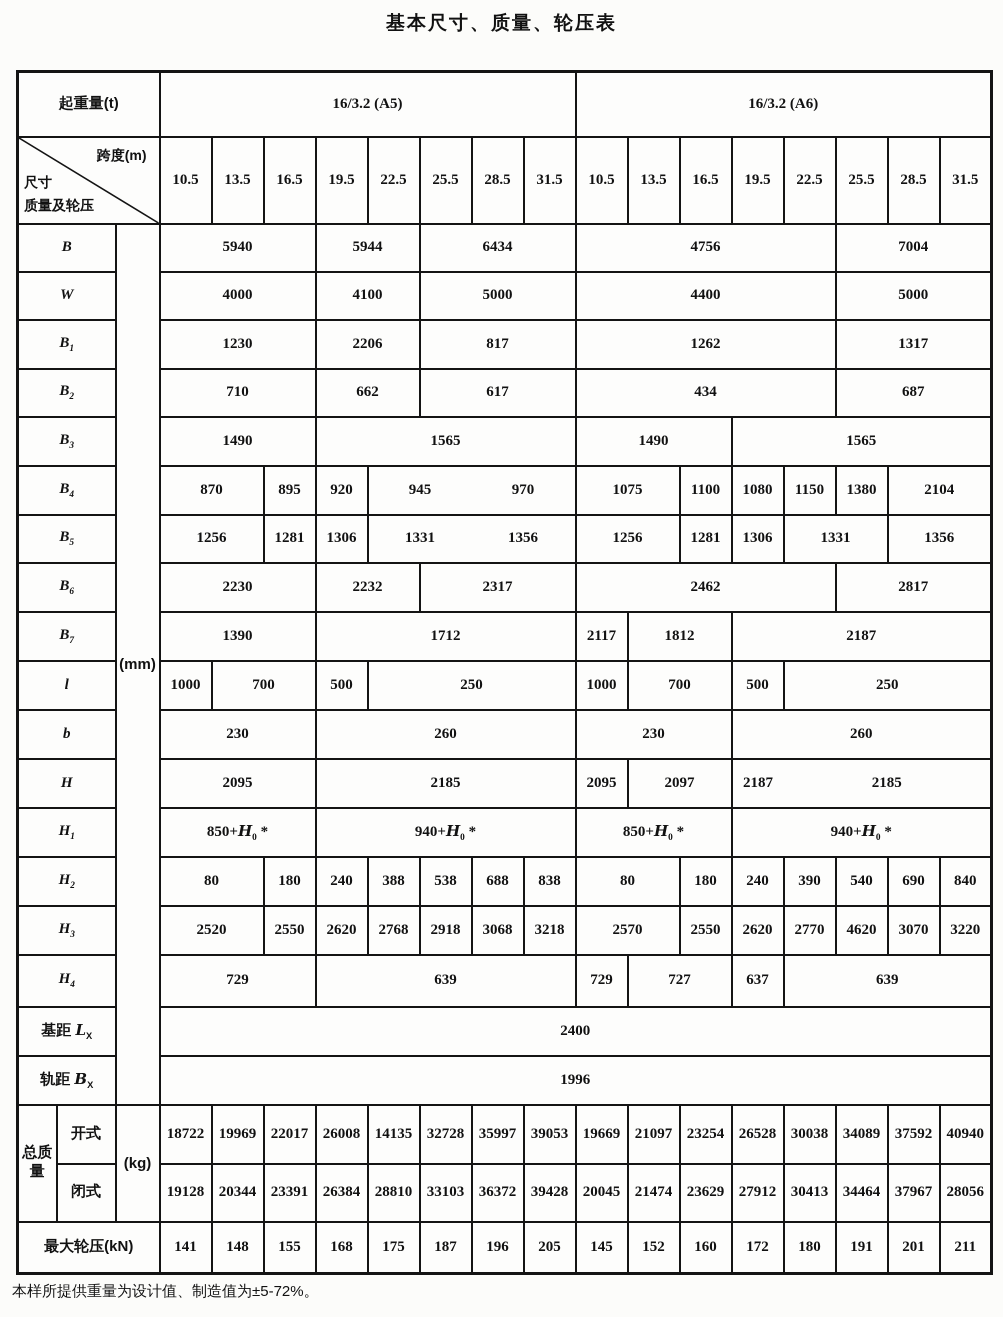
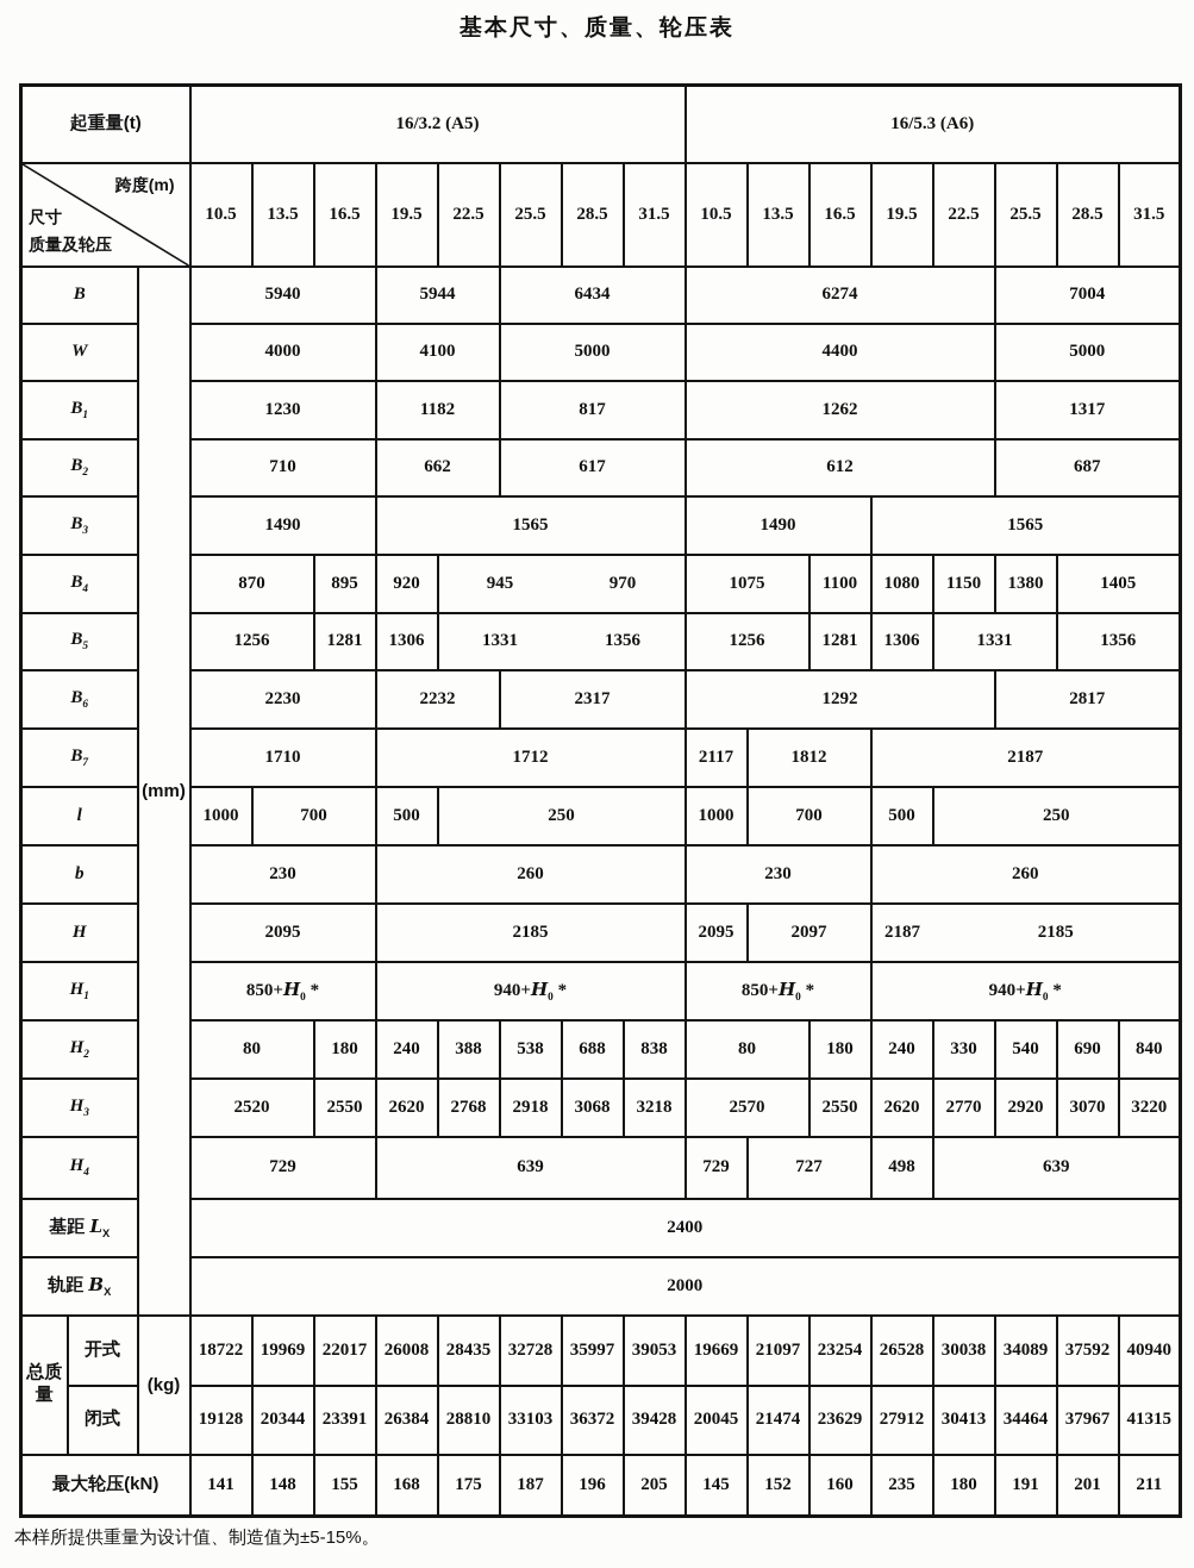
  基本尺寸、质量、轮压表
- 起重量(t)	16/3.2 (A5)	16/3.2 (A6)
+ 起重量(t)	16/3.2 (A5)	16/5.3 (A6)
  跨度(m) 尺寸 质量及轮压	10.5	13.5	16.5	19.5	22.5	25.5	28.5	31.5	10.5	13.5	16.5	19.5	22.5	25.5	28.5	31.5
- B	(mm)	5940	5944	6434	4756	7004
+ B	(mm)	5940	5944	6434	6274	7004
  W	4000	4100	5000	4400	5000
- B1	1230	2206	817	1262	1317
+ B1	1230	1182	817	1262	1317
- B2	710	662	617	434	687
+ B2	710	662	617	612	687
  B3	1490	1565	1490	1565
- B4	870	895	920	945	970	1075	1100	1080	1150	1380	2104
+ B4	870	895	920	945	970	1075	1100	1080	1150	1380	1405
  B5	1256	1281	1306	1331	1356	1256	1281	1306	1331	1356
- B6	2230	2232	2317	2462	2817
+ B6	2230	2232	2317	1292	2817
- B7	1390	1712	2117	1812	2187
+ B7	1710	1712	2117	1812	2187
  l	1000	700	500	250	1000	700	500	250
  b	230	260	230	260
  H	2095	2185	2095	2097	2187	2185
  H1	850+H0 *	940+H0 *	850+H0 *	940+H0 *
- H2	80	180	240	388	538	688	838	80	180	240	390	540	690	840
+ H2	80	180	240	388	538	688	838	80	180	240	330	540	690	840
- H3	2520	2550	2620	2768	2918	3068	3218	2570	2550	2620	2770	4620	3070	3220
+ H3	2520	2550	2620	2768	2918	3068	3218	2570	2550	2620	2770	2920	3070	3220
- H4	729	639	729	727	637	639
+ H4	729	639	729	727	498	639
  基距 LX	2400
- 轨距 BX	1996
+ 轨距 BX	2000
- 总质量	开式	(kg)	18722	19969	22017	26008	14135	32728	35997	39053	19669	21097	23254	26528	30038	34089	37592	40940
+ 总质量	开式	(kg)	18722	19969	22017	26008	28435	32728	35997	39053	19669	21097	23254	26528	30038	34089	37592	40940
- 闭式	19128	20344	23391	26384	28810	33103	36372	39428	20045	21474	23629	27912	30413	34464	37967	28056
+ 闭式	19128	20344	23391	26384	28810	33103	36372	39428	20045	21474	23629	27912	30413	34464	37967	41315
- 最大轮压(kN)	141	148	155	168	175	187	196	205	145	152	160	172	180	191	201	211
+ 最大轮压(kN)	141	148	155	168	175	187	196	205	145	152	160	235	180	191	201	211
- 本样所提供重量为设计值、制造值为±5-72%。
+ 本样所提供重量为设计值、制造值为±5-15%。
